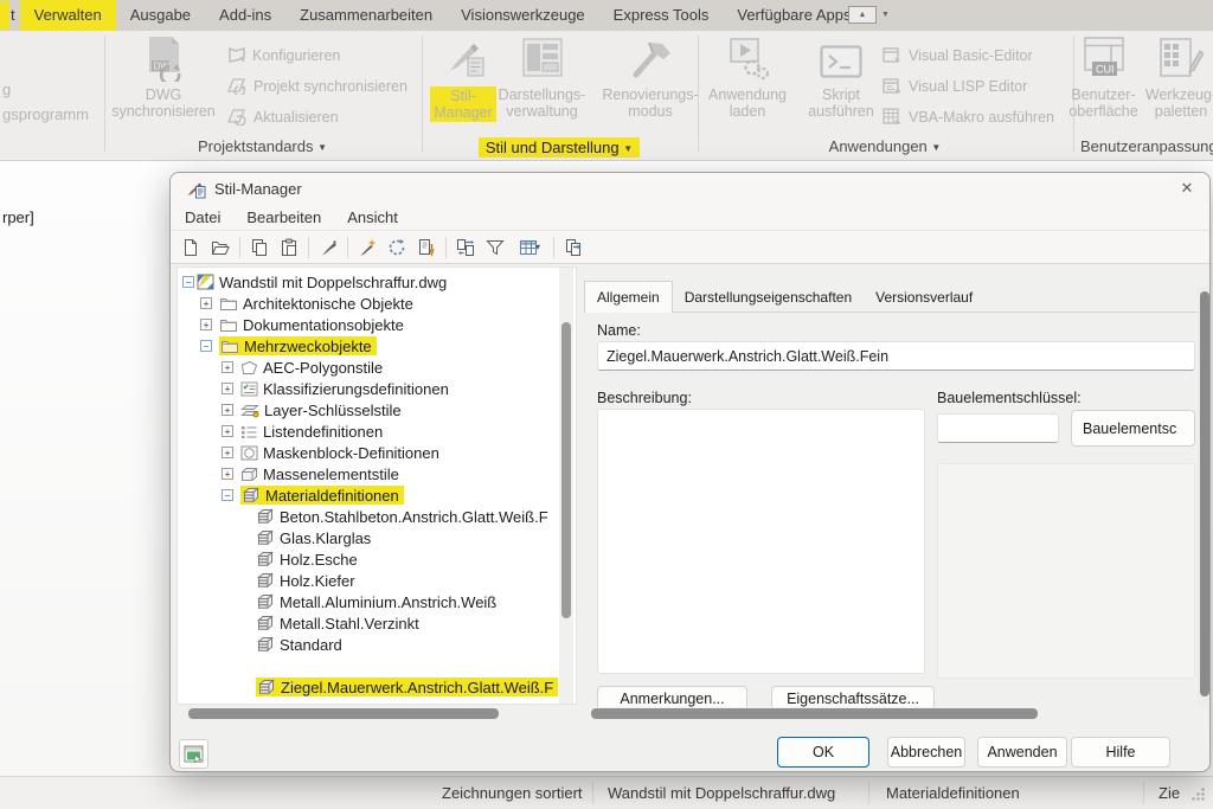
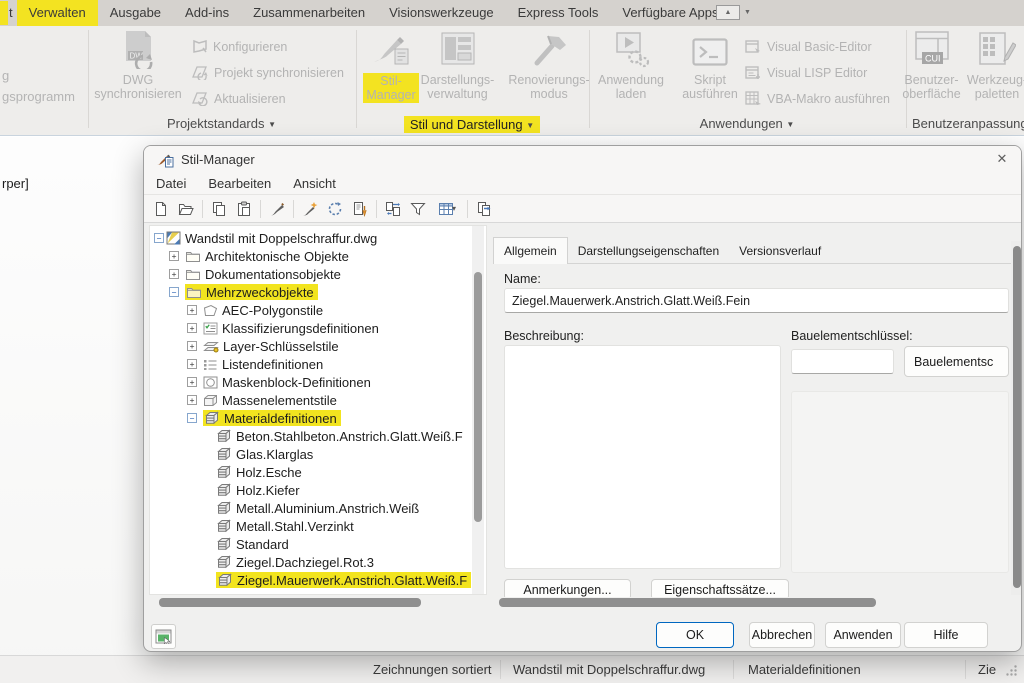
  t
  Verwalten
  Ausgabe
  Add-ins
  Zusammenarbeiten
  Visionswerkzeuge
  Express Tools
  Verfügbare App
  g
  gsprogramm
  DWG
  synchronisieren
  Konfigurieren
  Projekt synchronisieren
  Aktualisieren
  Projektstandards ▼
  Stil-
  Manager
  Darstellungs-
  verwaltung
  Renovierungs-
  modus
  Stil und Darstellung ▼
  Anwendung
  laden
  Skript
  ausführen
  Visual Basic-Editor
  Visual LISP Editor
  VBA-Makro ausführen
  Anwendungen ▼
  CUI
  Benutzer-
  oberfläche
  Werkzeug
  paletten
  Benutzeranpassun
  rper]
  Zeichnungen sortiert
  Wandstil mit Doppelschraffur.dwg
  Materialdefinitionen
  Zie
  Stil-Manager
  ✕
  Datei
  Bearbeiten
  Ansicht
  ▾
  −
  Wandstil mit Doppelschraffur.dwg
  +
  Architektonische Objekte
  +
  Dokumentationsobjekte
  −
  Mehrzweckobjekte
  +
  AEC-Polygonstile
  +
  Klassifizierungsdefinitionen
  +
  Layer-Schlüsselstile
  +
  Listendefinitionen
  +
  Maskenblock-Definitionen
  +
  Massenelementstile
  −
  Materialdefinitionen
  Beton.Stahlbeton.Anstrich.Glatt.Weiß.F
  Glas.Klarglas
  Holz.Esche
  Holz.Kiefer
  Metall.Aluminium.Anstrich.Weiß
  Metall.Stahl.Verzinkt
  Standard
+ Ziegel.Dachziegel.Rot.3
  Ziegel.Mauerwerk.Anstrich.Glatt.Weiß.F
  Allgemein
  Darstellungseigenschaften
  Versionsverlauf
  Name:
  Ziegel.Mauerwerk.Anstrich.Glatt.Weiß.Fein
  Beschreibung:
  Bauelementschlüssel:
  Bauelementsc
  Anmerkungen...
  Eigenschaftssätze...
  OK
  Abbrechen
  Anwenden
  Hilfe
